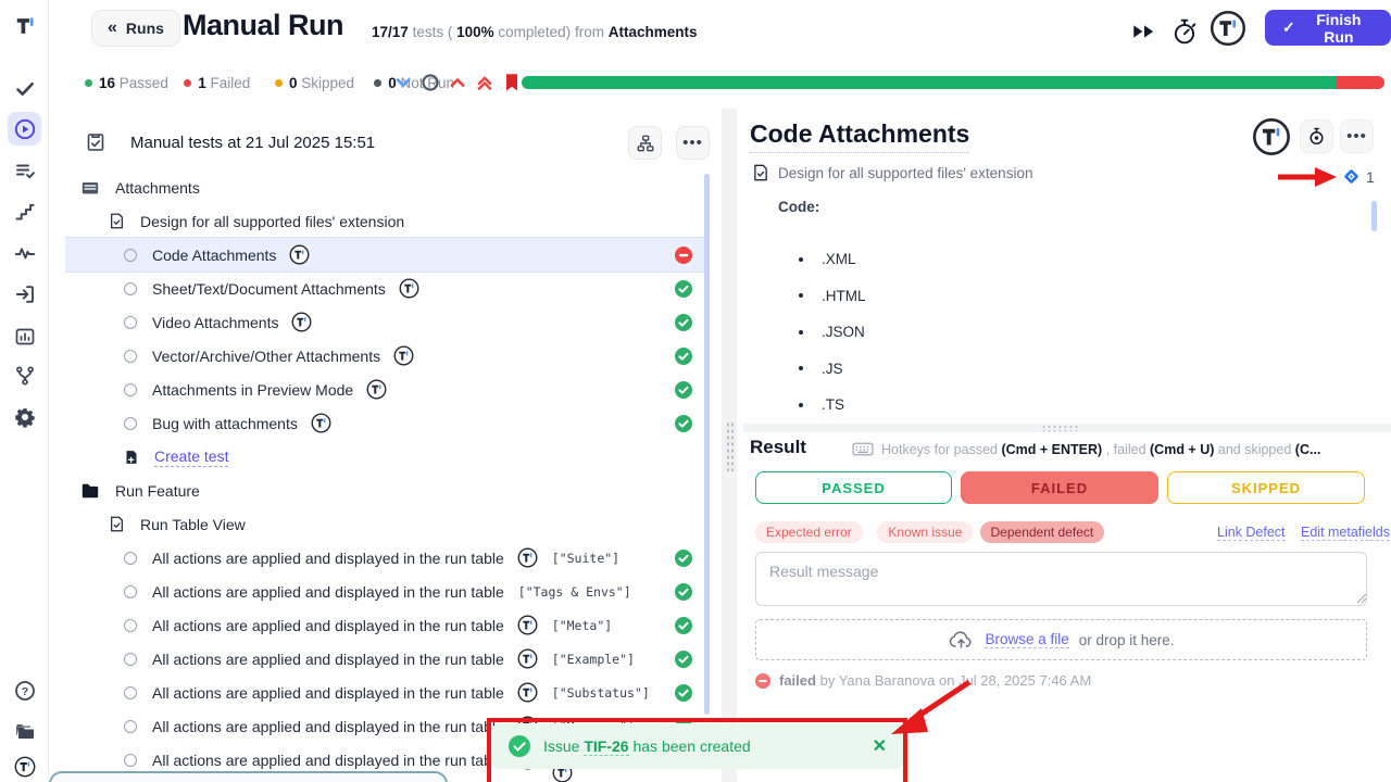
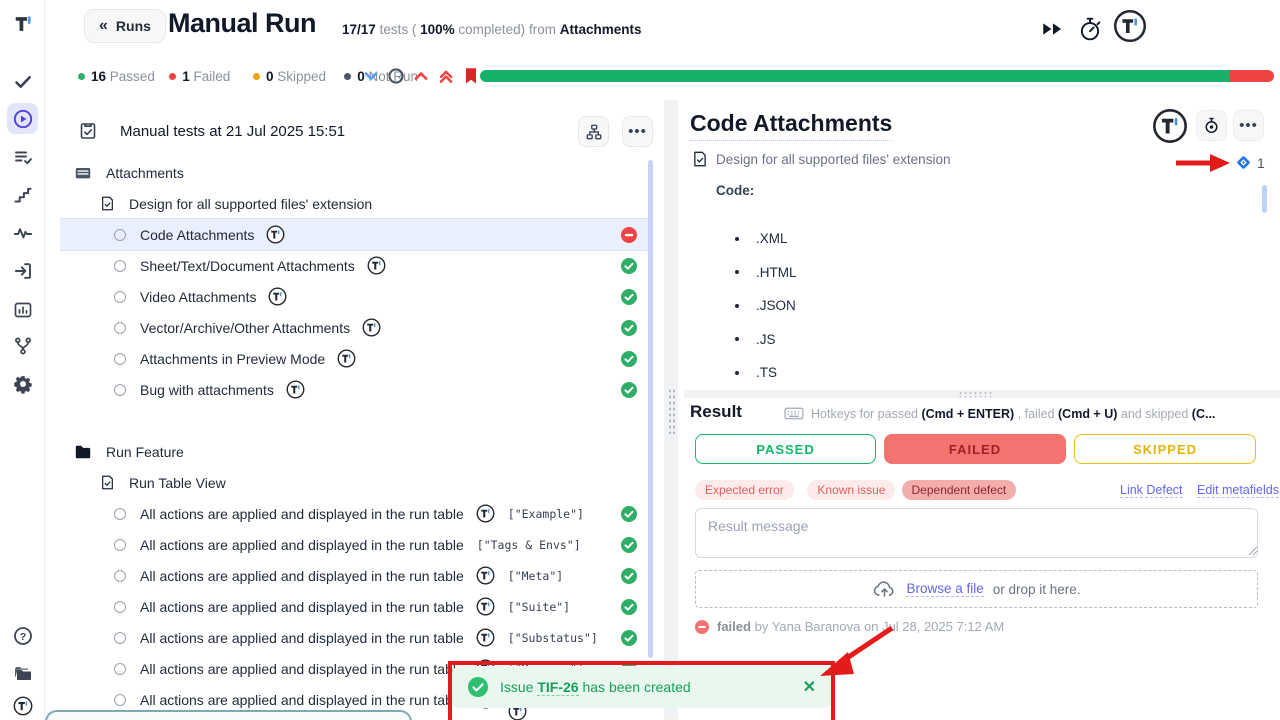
  ?
  «
  Runs
  Manual Run
  17/17 tests ( 100% completed) from Attachments
- ✓
- Finish Run
  16 Passed
  1 Failed
  0 Skipped
  0 ot Run
  Manual tests at 21 Jul 2025 15:51
  •••
  Attachments
  Design for all supported files' extension
  Code Attachments
  Sheet/Text/Document Attachments
  Video Attachments
  Vector/Archive/Other Attachments
  Attachments in Preview Mode
  Bug with attachments
- Create test
  Run Feature
  Run Table View
  All actions are applied and displayed in the run table
- ["Suite"]
+ ["Example"]
  All actions are applied and displayed in the run table
  ["Tags & Envs"]
  All actions are applied and displayed in the run table
  ["Meta"]
  All actions are applied and displayed in the run table
- ["Example"]
+ ["Suite"]
  All actions are applied and displayed in the run table
  ["Substatus"]
  All actions are applied and displayed in the run tab
  All actions are applied and displayed in the run tab
  Code Attachments
  •••
  Design for all supported files' extension
  1
  Code:
  .XML
  .HTML
  .JSON
  .JS
  .TS
  Result
  Hotkeys for passed (Cmd + ENTER) , failed (Cmd + U) and skipped (C...
  PASSED
  FAILED
  SKIPPED
  Expected error
  Known issue
  Dependent defect
  Link Defect
  Edit metafields
  Result message
  Browse a file
  or drop it here.
- failed by Yana Baranova on Jul 28, 2025 7:46 AM
+ failed by Yana Baranova on Jul 28, 2025 7:12 AM
  Issue TIF-26 has been created
  ✕
